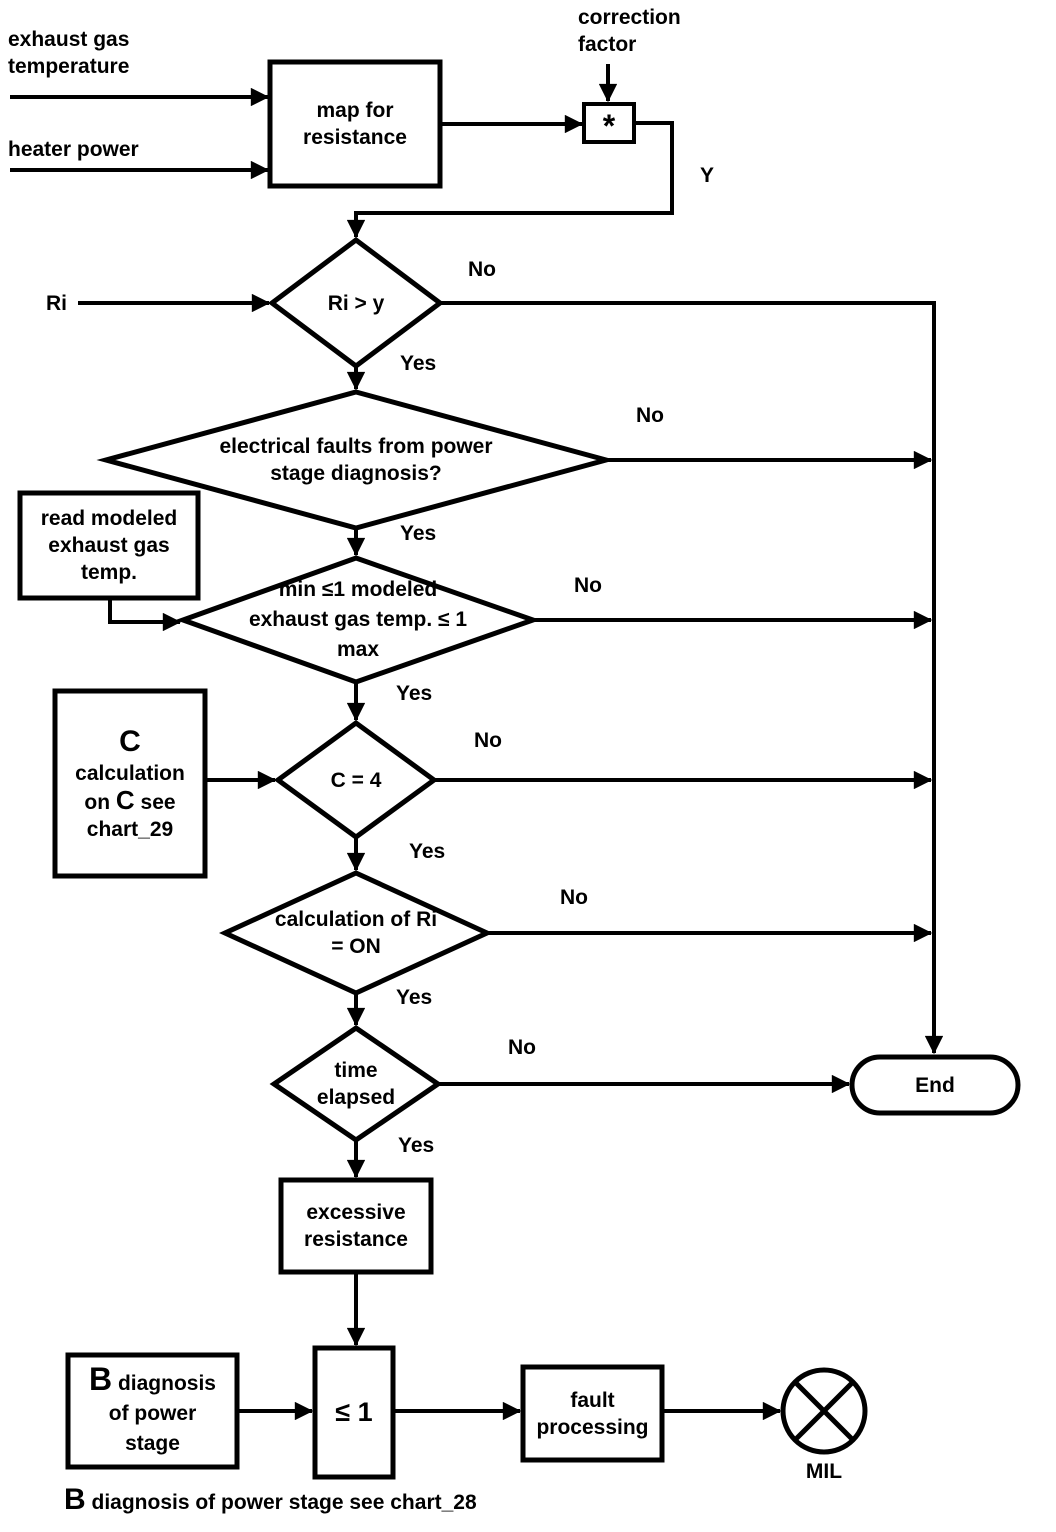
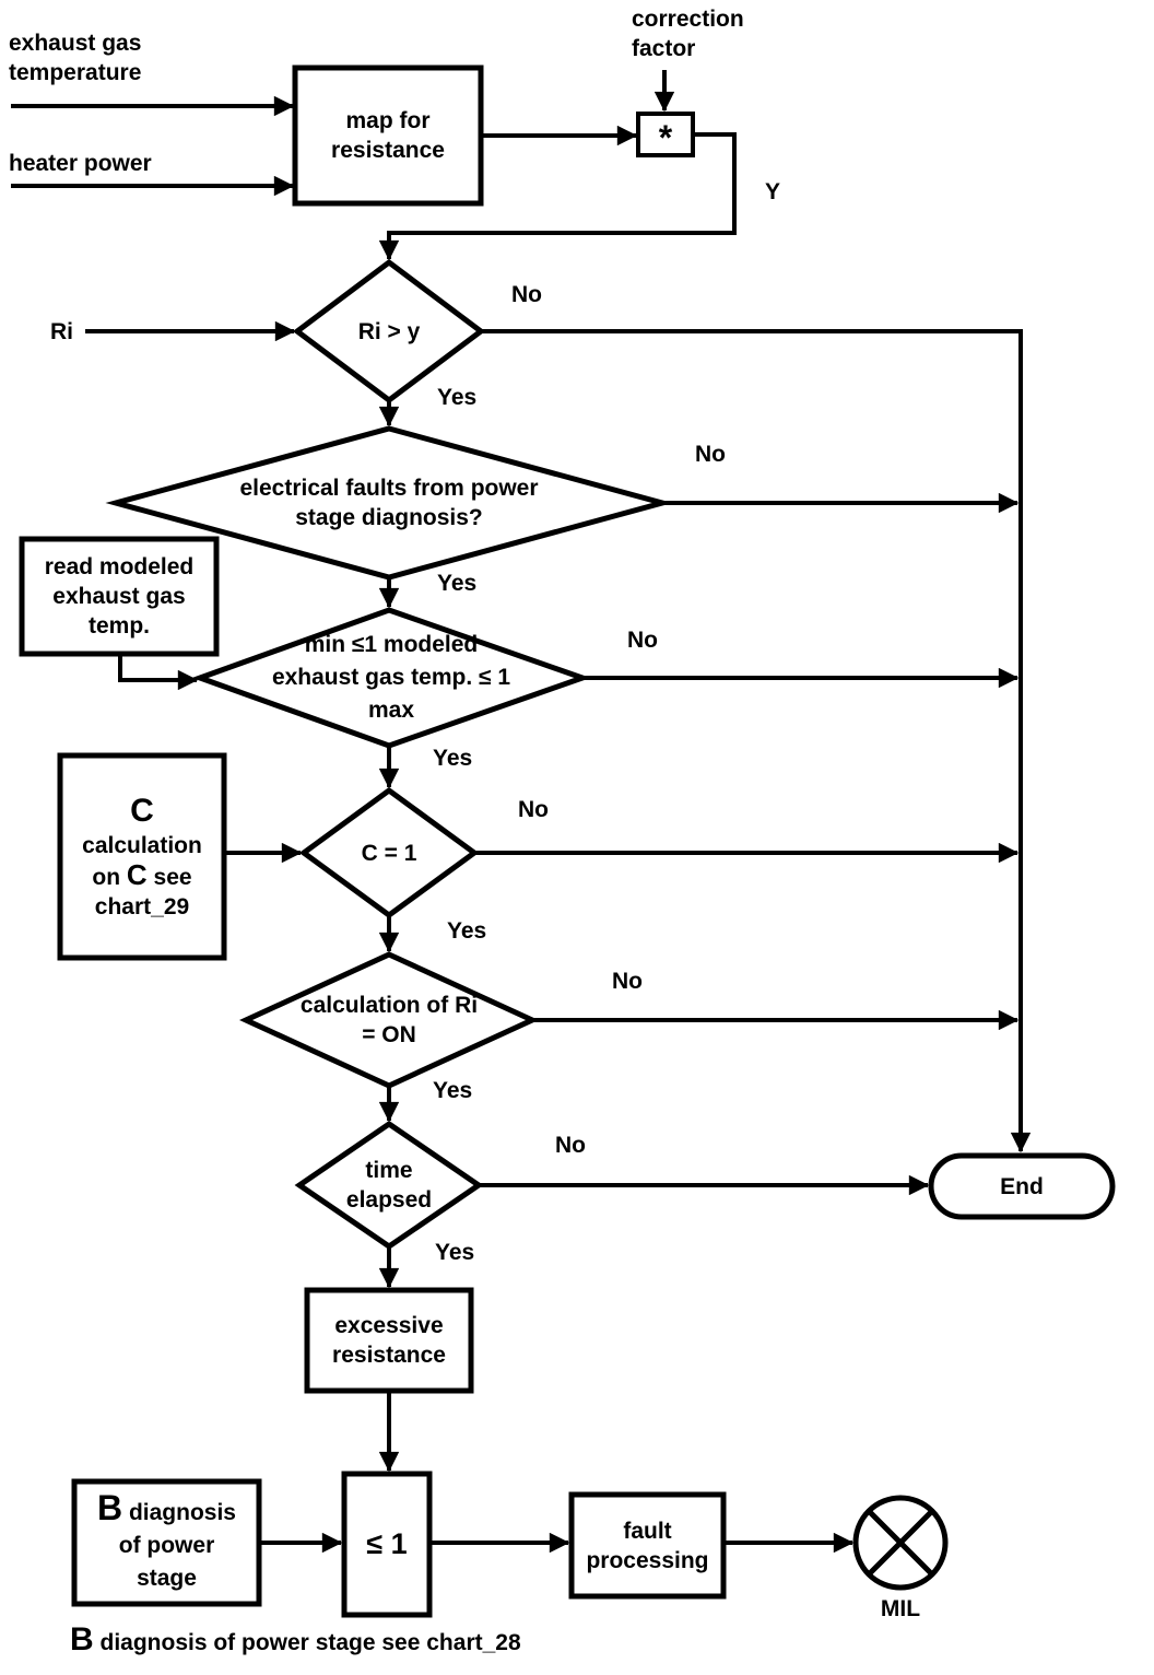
  exhaust gas
  temperature
  heater power
  correction
  factor
  Y
  Ri
  map for
  resistance
  *
  Ri > y
  electrical faults from power
  stage diagnosis?
  read modeled
  exhaust gas
  temp.
  min ≤1 modeled
  exhaust gas temp. ≤ 1
  max
  C
  calculation
  on C see
  chart_29
- C = 4
+ C = 1
  calculation of Ri
  = ON
  time
  elapsed
  End
  excessive
  resistance
  B diagnosis
  of power
  stage
  ≤ 1
  fault
  processing
  MIL
  No
  Yes
  No
  Yes
  No
  Yes
  No
  Yes
  No
  Yes
  No
  Yes
  B diagnosis of power stage see chart_28
